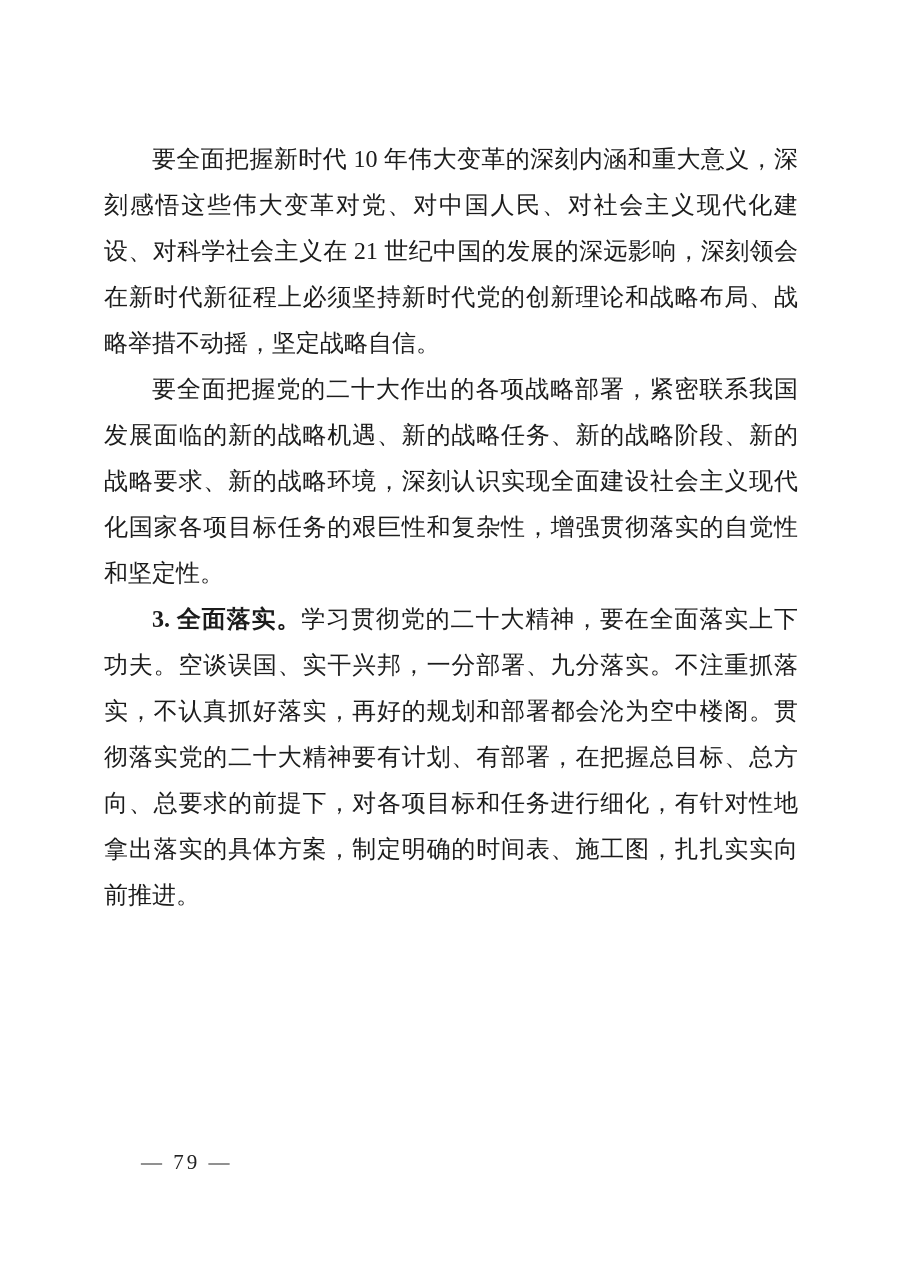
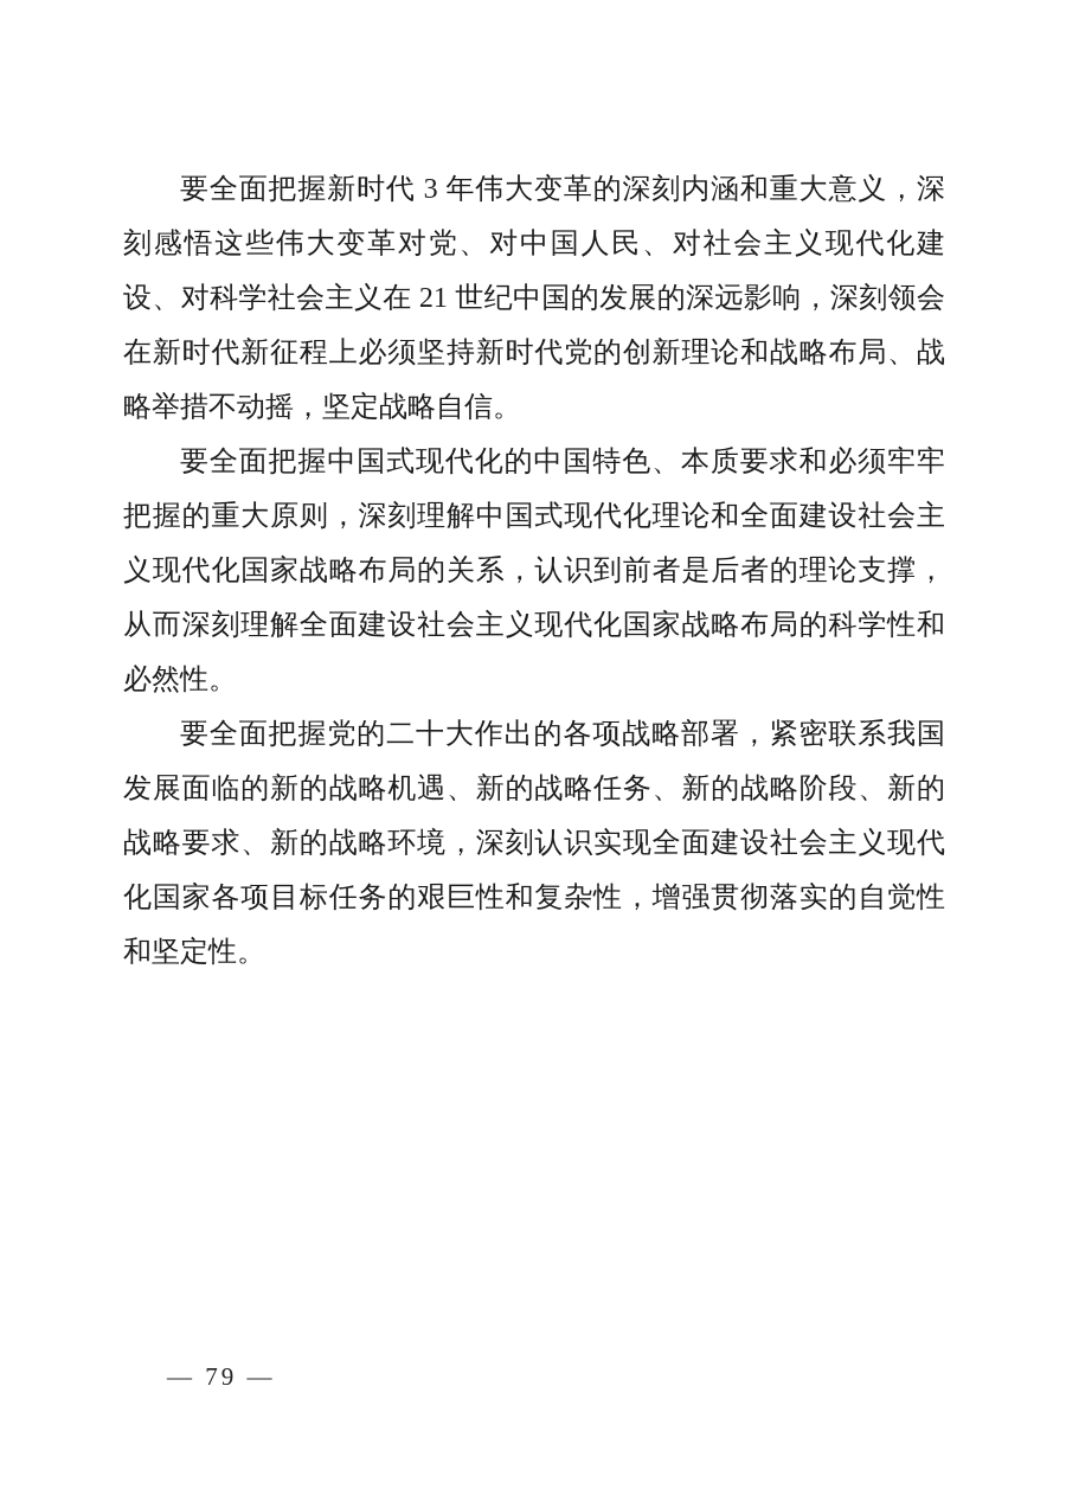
- 要全面把握新时代 10 年伟大变革的深刻内涵和重大意义，深刻感悟这些伟大变革对党、对中国人民、对社会主义现代化建设、对科学社会主义在 21 世纪中国的发展的深远影响，深刻领会在新时代新征程上必须坚持新时代党的创新理论和战略布局、战略举措不动摇，坚定战略自信。
+ 要全面把握新时代 3 年伟大变革的深刻内涵和重大意义，深刻感悟这些伟大变革对党、对中国人民、对社会主义现代化建设、对科学社会主义在 21 世纪中国的发展的深远影响，深刻领会在新时代新征程上必须坚持新时代党的创新理论和战略布局、战略举措不动摇，坚定战略自信。
+ 要全面把握中国式现代化的中国特色、本质要求和必须牢牢把握的重大原则，深刻理解中国式现代化理论和全面建设社会主义现代化国家战略布局的关系，认识到前者是后者的理论支撑，从而深刻理解全面建设社会主义现代化国家战略布局的科学性和必然性。
  要全面把握党的二十大作出的各项战略部署，紧密联系我国发展面临的新的战略机遇、新的战略任务、新的战略阶段、新的战略要求、新的战略环境，深刻认识实现全面建设社会主义现代化国家各项目标任务的艰巨性和复杂性，增强贯彻落实的自觉性和坚定性。
- 3. 全面落实。学习贯彻党的二十大精神，要在全面落实上下功夫。空谈误国、实干兴邦，一分部署、九分落实。不注重抓落实，不认真抓好落实，再好的规划和部署都会沦为空中楼阁。贯彻落实党的二十大精神要有计划、有部署，在把握总目标、总方向、总要求的前提下，对各项目标和任务进行细化，有针对性地拿出落实的具体方案，制定明确的时间表、施工图，扎扎实实向前推进。
  — 79 —
